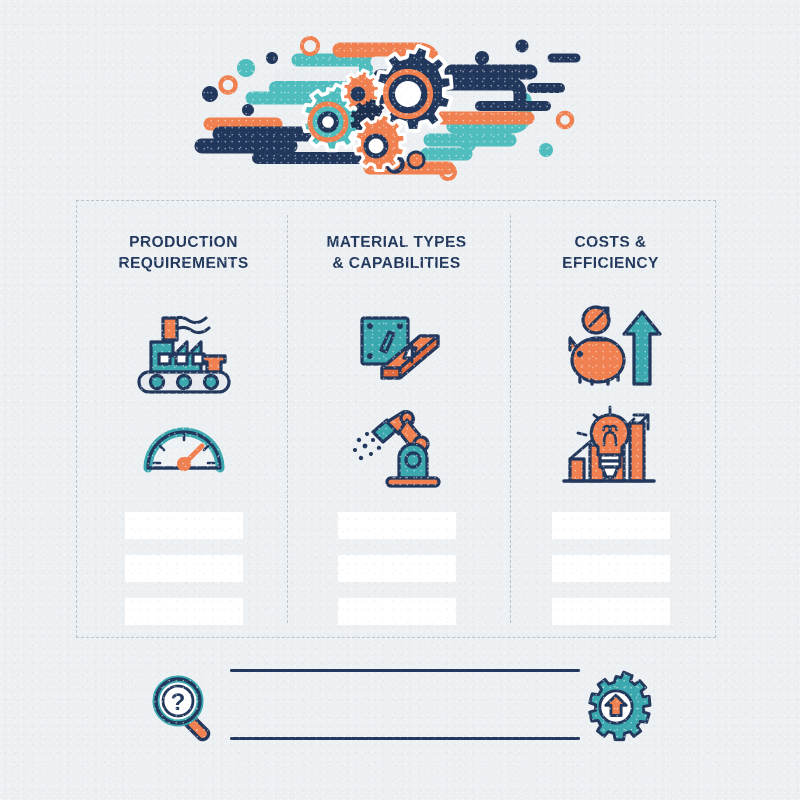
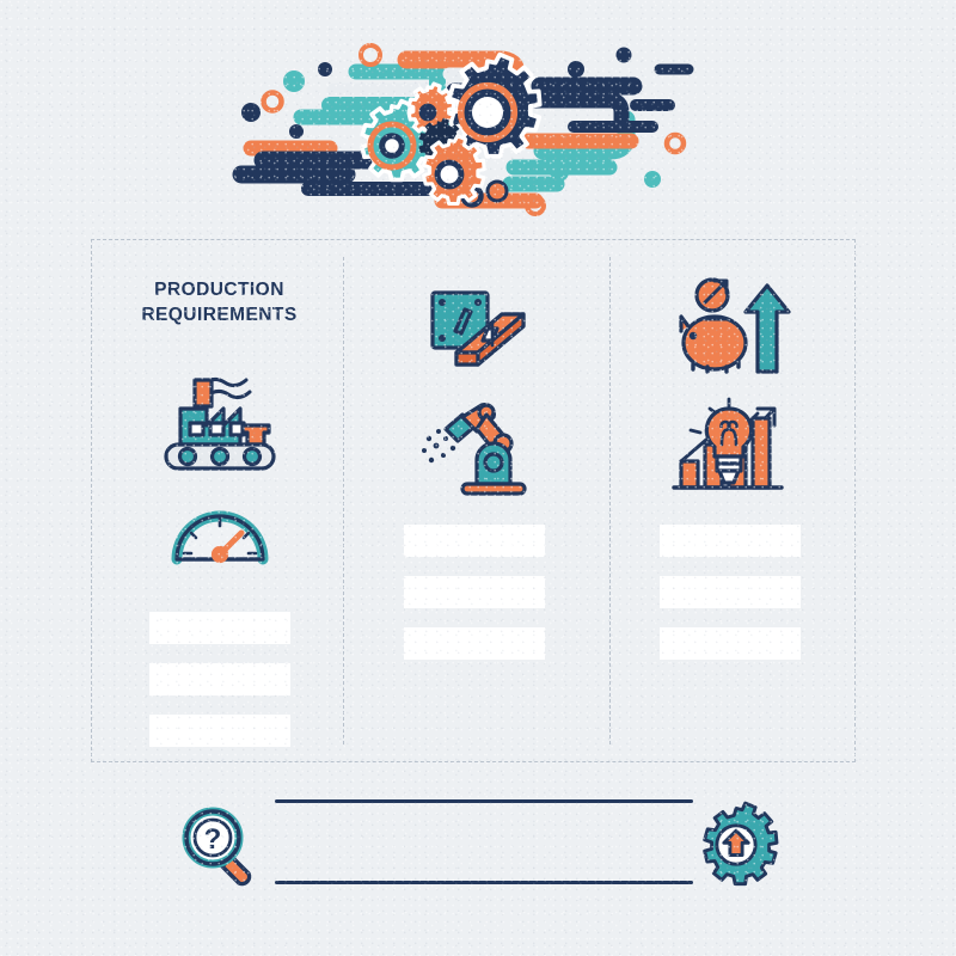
  PRODUCTION
  REQUIREMENTS
- MATERIAL TYPES
- & CAPABILITIES
- COSTS &
- EFFICIENCY
  ?
